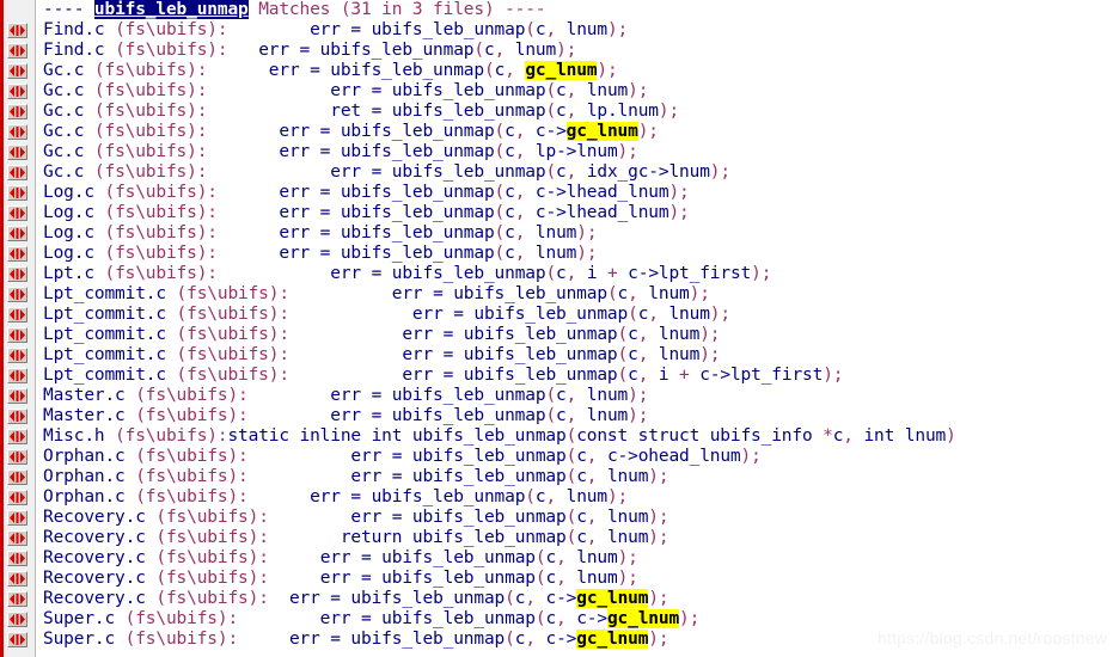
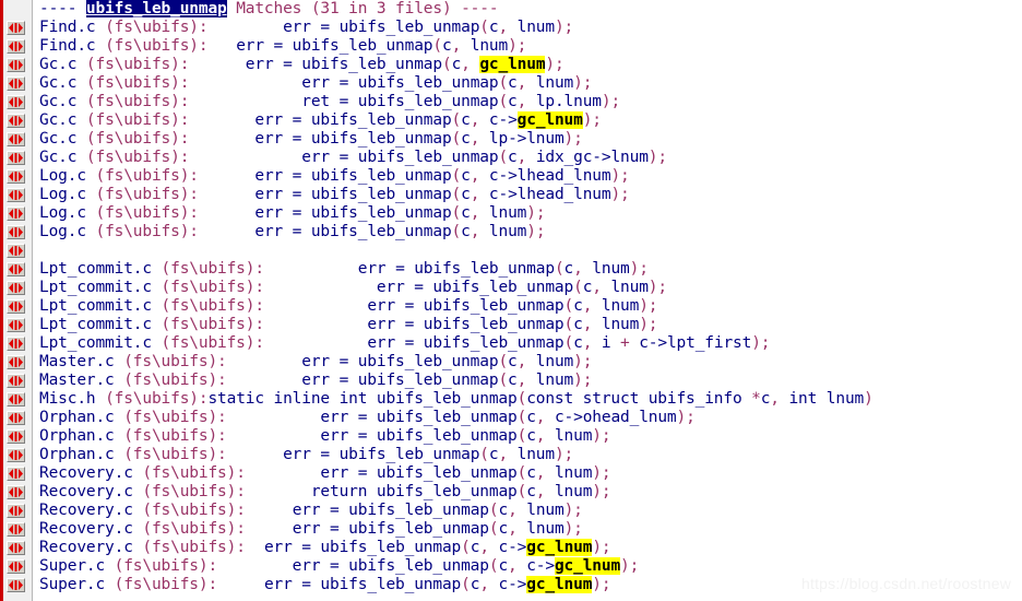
  ---- ubifs_leb_unmap Matches (31 in 3 files) ----
  Find.c (fs\ubifs): err = ubifs_leb_unmap(c, lnum);
  Find.c (fs\ubifs): err = ubifs_leb_unmap(c, lnum);
  Gc.c (fs\ubifs): err = ubifs_leb_unmap(c, gc_lnum);
  Gc.c (fs\ubifs): err = ubifs_leb_unmap(c, lnum);
  Gc.c (fs\ubifs): ret = ubifs_leb_unmap(c, lp.lnum);
  Gc.c (fs\ubifs): err = ubifs_leb_unmap(c, c->gc_lnum);
  Gc.c (fs\ubifs): err = ubifs_leb_unmap(c, lp->lnum);
  Gc.c (fs\ubifs): err = ubifs_leb_unmap(c, idx_gc->lnum);
  Log.c (fs\ubifs): err = ubifs_leb_unmap(c, c->lhead_lnum);
  Log.c (fs\ubifs): err = ubifs_leb_unmap(c, c->lhead_lnum);
  Log.c (fs\ubifs): err = ubifs_leb_unmap(c, lnum);
  Log.c (fs\ubifs): err = ubifs_leb_unmap(c, lnum);
- Lpt.c (fs\ubifs): err = ubifs_leb_unmap(c, i + c->lpt_first);
  Lpt_commit.c (fs\ubifs): err = ubifs_leb_unmap(c, lnum);
  Lpt_commit.c (fs\ubifs): err = ubifs_leb_unmap(c, lnum);
  Lpt_commit.c (fs\ubifs): err = ubifs_leb_unmap(c, lnum);
  Lpt_commit.c (fs\ubifs): err = ubifs_leb_unmap(c, lnum);
  Lpt_commit.c (fs\ubifs): err = ubifs_leb_unmap(c, i + c->lpt_first);
  Master.c (fs\ubifs): err = ubifs_leb_unmap(c, lnum);
  Master.c (fs\ubifs): err = ubifs_leb_unmap(c, lnum);
  Misc.h (fs\ubifs):static inline int ubifs_leb_unmap(const struct ubifs_info *c, int lnum)
  Orphan.c (fs\ubifs): err = ubifs_leb_unmap(c, c->ohead_lnum);
  Orphan.c (fs\ubifs): err = ubifs_leb_unmap(c, lnum);
  Orphan.c (fs\ubifs): err = ubifs_leb_unmap(c, lnum);
  Recovery.c (fs\ubifs): err = ubifs_leb_unmap(c, lnum);
  Recovery.c (fs\ubifs): return ubifs_leb_unmap(c, lnum);
  Recovery.c (fs\ubifs): err = ubifs_leb_unmap(c, lnum);
  Recovery.c (fs\ubifs): err = ubifs_leb_unmap(c, lnum);
  Recovery.c (fs\ubifs): err = ubifs_leb_unmap(c, c->gc_lnum);
  Super.c (fs\ubifs): err = ubifs_leb_unmap(c, c->gc_lnum);
  Super.c (fs\ubifs): err = ubifs_leb_unmap(c, c->gc_lnum);
